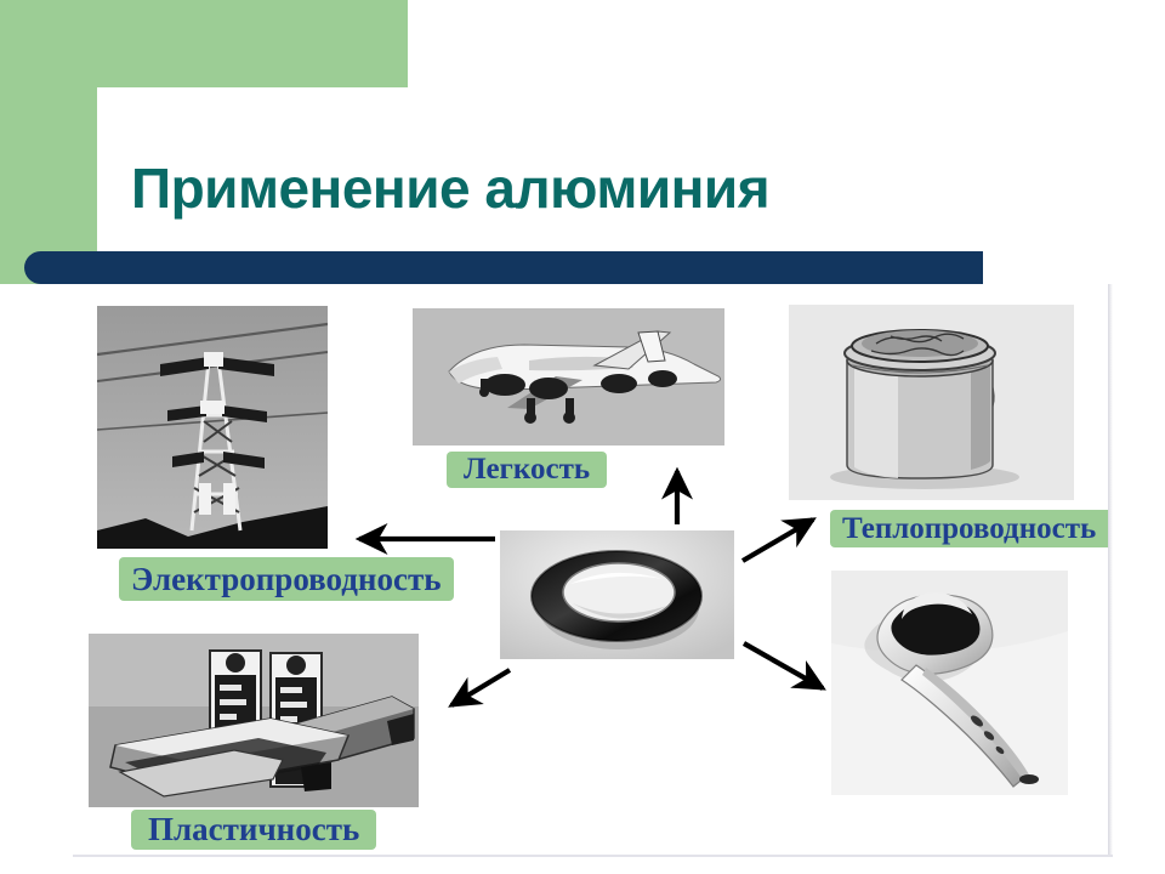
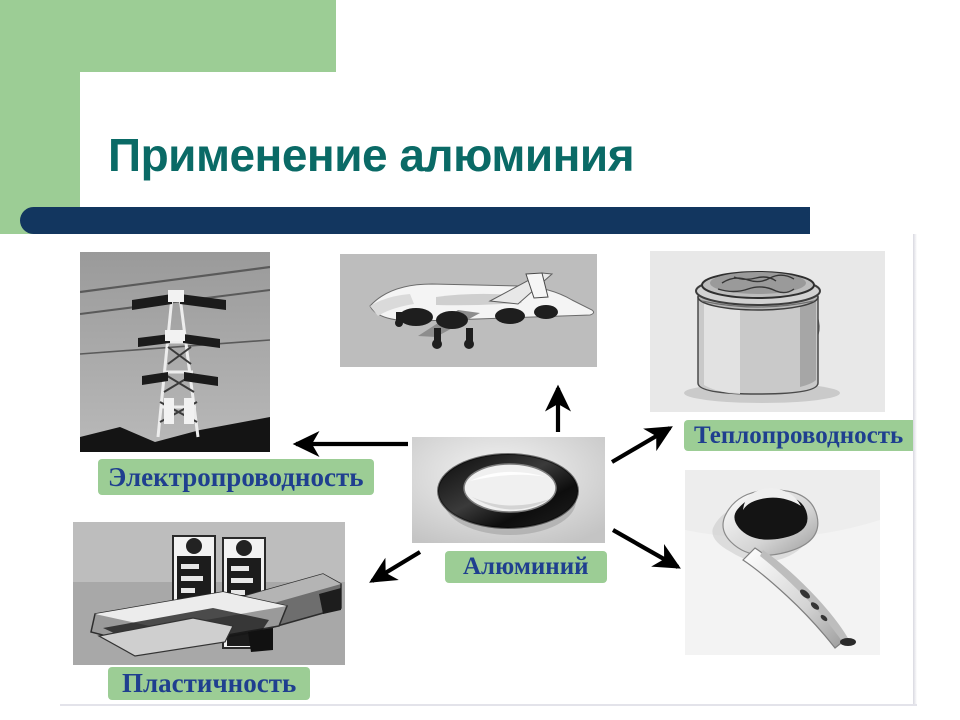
  Применение алюминия
- Легкость
  Электропроводность
  Теплопроводность
  Пластичность
+ Алюминий
